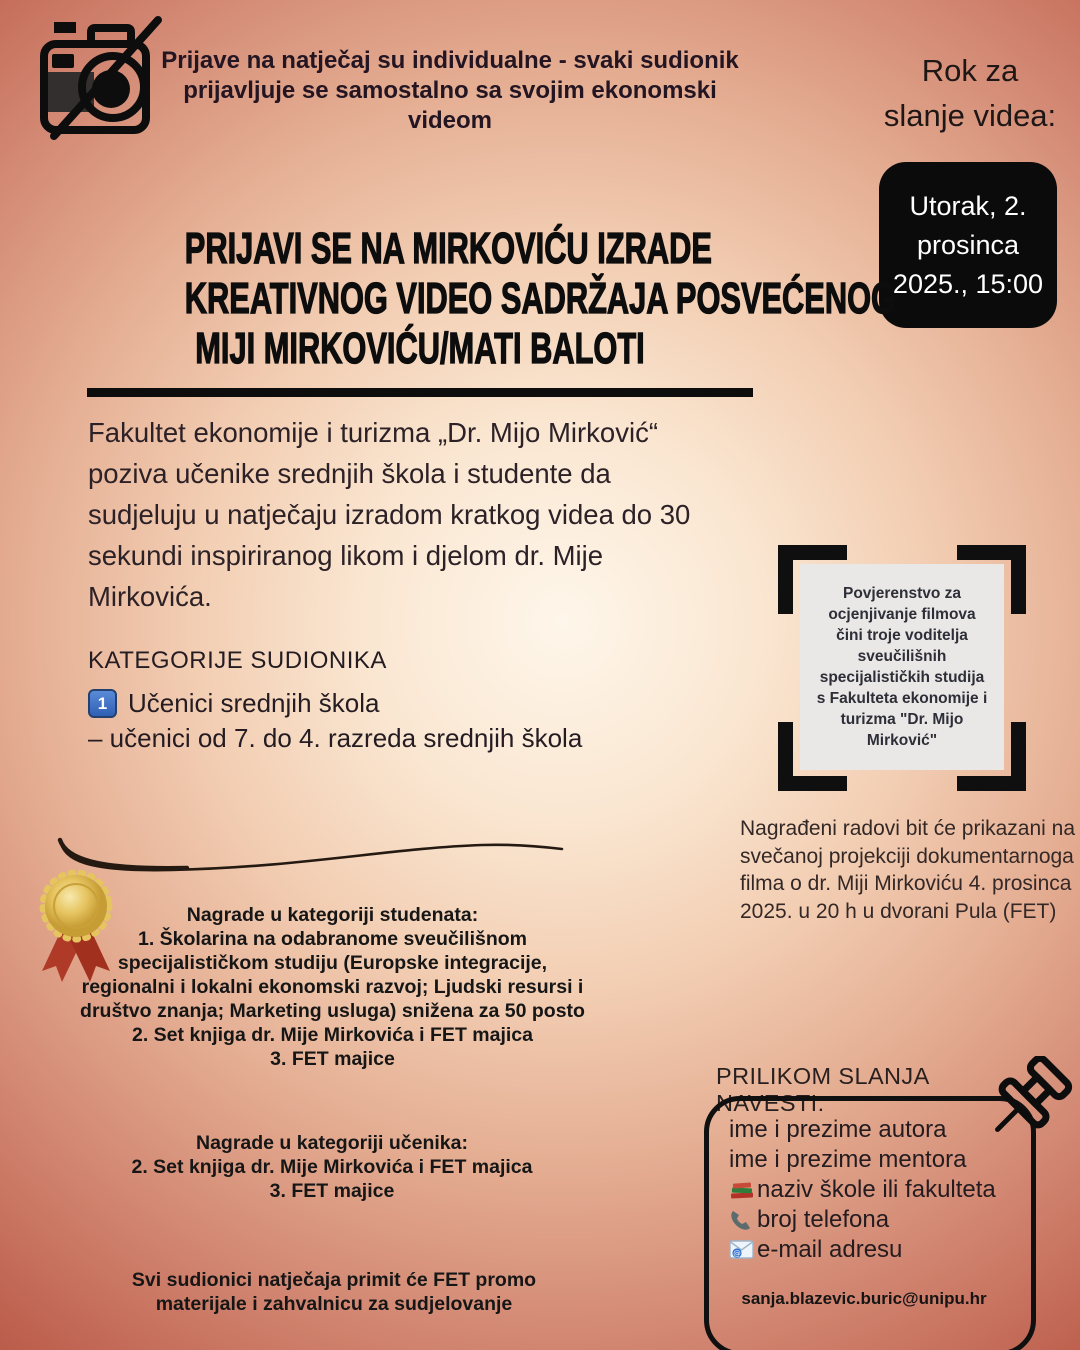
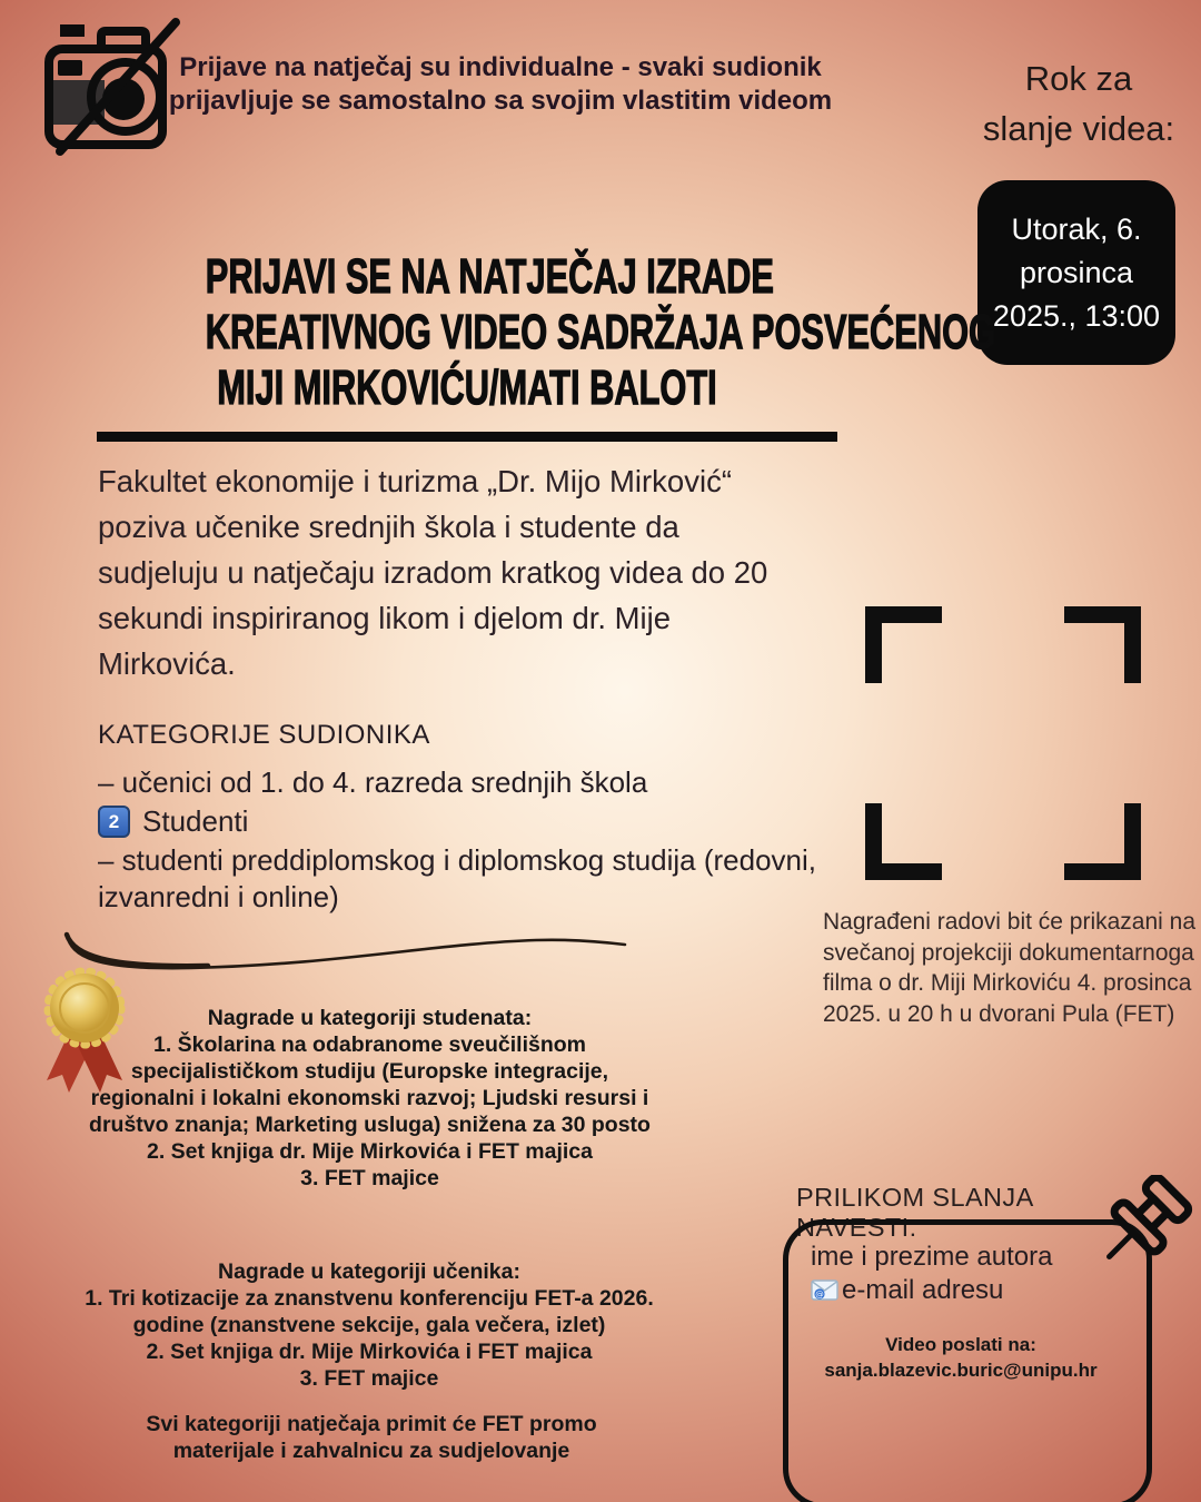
- Prijave na natječaj su individualne - svaki sudionik prijavljuje se samostalno sa svojim ekonomski videom
+ Prijave na natječaj su individualne - svaki sudionik prijavljuje se samostalno sa svojim vlastitim videom
  Rok za slanje videa:
- Utorak, 2.
+ Utorak, 6.
  prosinca
- 2025., 15:00
+ 2025., 13:00
- PRIJAVI SE NA MIRKOVIĆU IZRADE
+ PRIJAVI SE NA NATJEČAJ IZRADE
  KREATIVNOG VIDEO SADRŽAJA POSVEĆENOG
  MIJI MIRKOVIĆU/MATI BALOTI
- Fakultet ekonomije i turizma „Dr. Mijo Mirković“ poziva učenike srednjih škola i studente da sudjeluju u natječaju izradom kratkog videa do 30 sekundi inspiriranog likom i djelom dr. Mije Mirkovića.
+ Fakultet ekonomije i turizma „Dr. Mijo Mirković“ poziva učenike srednjih škola i studente da sudjeluju u natječaju izradom kratkog videa do 20 sekundi inspiriranog likom i djelom dr. Mije Mirkovića.
  KATEGORIJE SUDIONIKA
- 1
- Učenici srednjih škola
- – učenici od 7. do 4. razreda srednjih škola
+ – učenici od 1. do 4. razreda srednjih škola
+ 2
+ Studenti
+ – studenti preddiplomskog i diplomskog studija (redovni, izvanredni i online)
  Nagrade u kategoriji studenata:
- 1. Školarina na odabranome sveučilišnom specijalističkom studiju (Europske integracije, regionalni i lokalni ekonomski razvoj; Ljudski resursi i društvo znanja; Marketing usluga) snižena za 50 posto
+ 1. Školarina na odabranome sveučilišnom specijalističkom studiju (Europske integracije, regionalni i lokalni ekonomski razvoj; Ljudski resursi i društvo znanja; Marketing usluga) snižena za 30 posto
  2. Set knjiga dr. Mije Mirkovića i FET majica
  3. FET majice
  Nagrade u kategoriji učenika:
+ 1. Tri kotizacije za znanstvenu konferenciju FET-a 2026. godine (znanstvene sekcije, gala večera, izlet)
  2. Set knjiga dr. Mije Mirkovića i FET majica
  3. FET majice
- Svi sudionici natječaja primit će FET promo materijale i zahvalnicu za sudjelovanje
+ Svi kategoriji natječaja primit će FET promo materijale i zahvalnicu za sudjelovanje
- Povjerenstvo za ocjenjivanje filmova čini troje voditelja sveučilišnih specijalističkih studija s Fakulteta ekonomije i turizma "Dr. Mijo Mirković"
  Nagrađeni radovi bit će prikazani na svečanoj projekciji dokumentarnoga filma o dr. Miji Mirkoviću 4. prosinca 2025. u 20 h u dvorani Pula (FET)
  PRILIKOM SLANJA NAVESTI:
  ime i prezime autora
- ime i prezime mentora
- naziv škole ili fakulteta
- broj telefona
  @
  e-mail adresu
+ Video poslati na:
  sanja.blazevic.buric@unipu.hr
